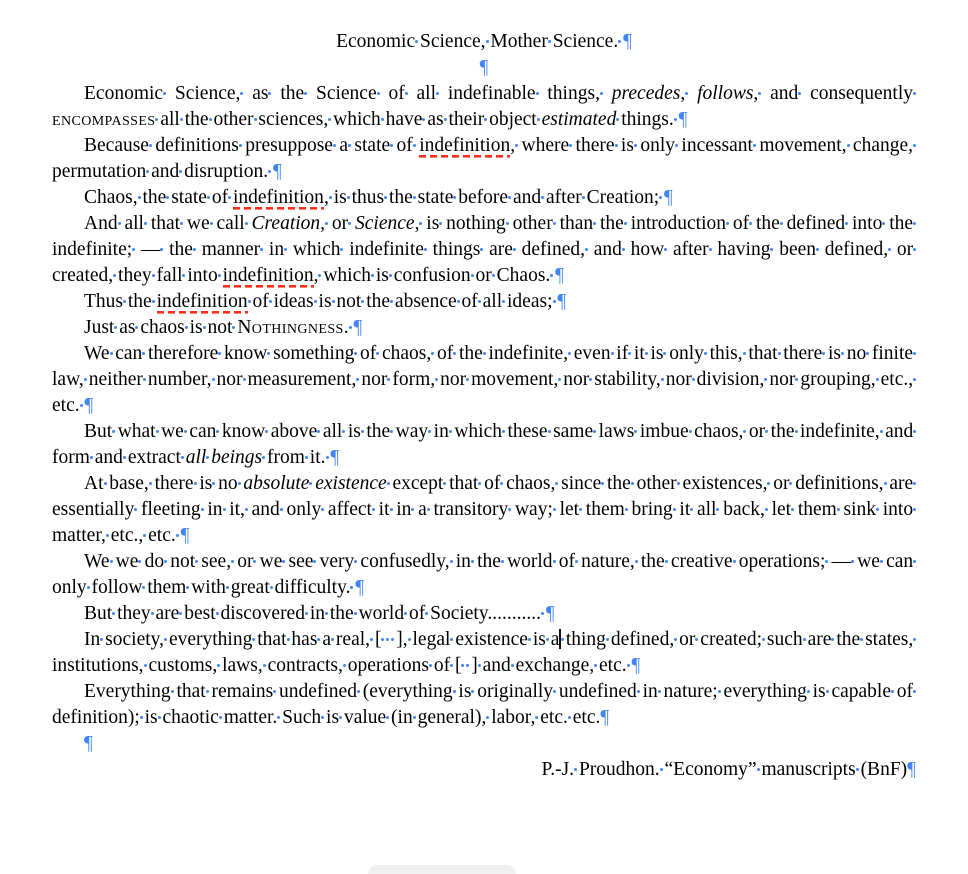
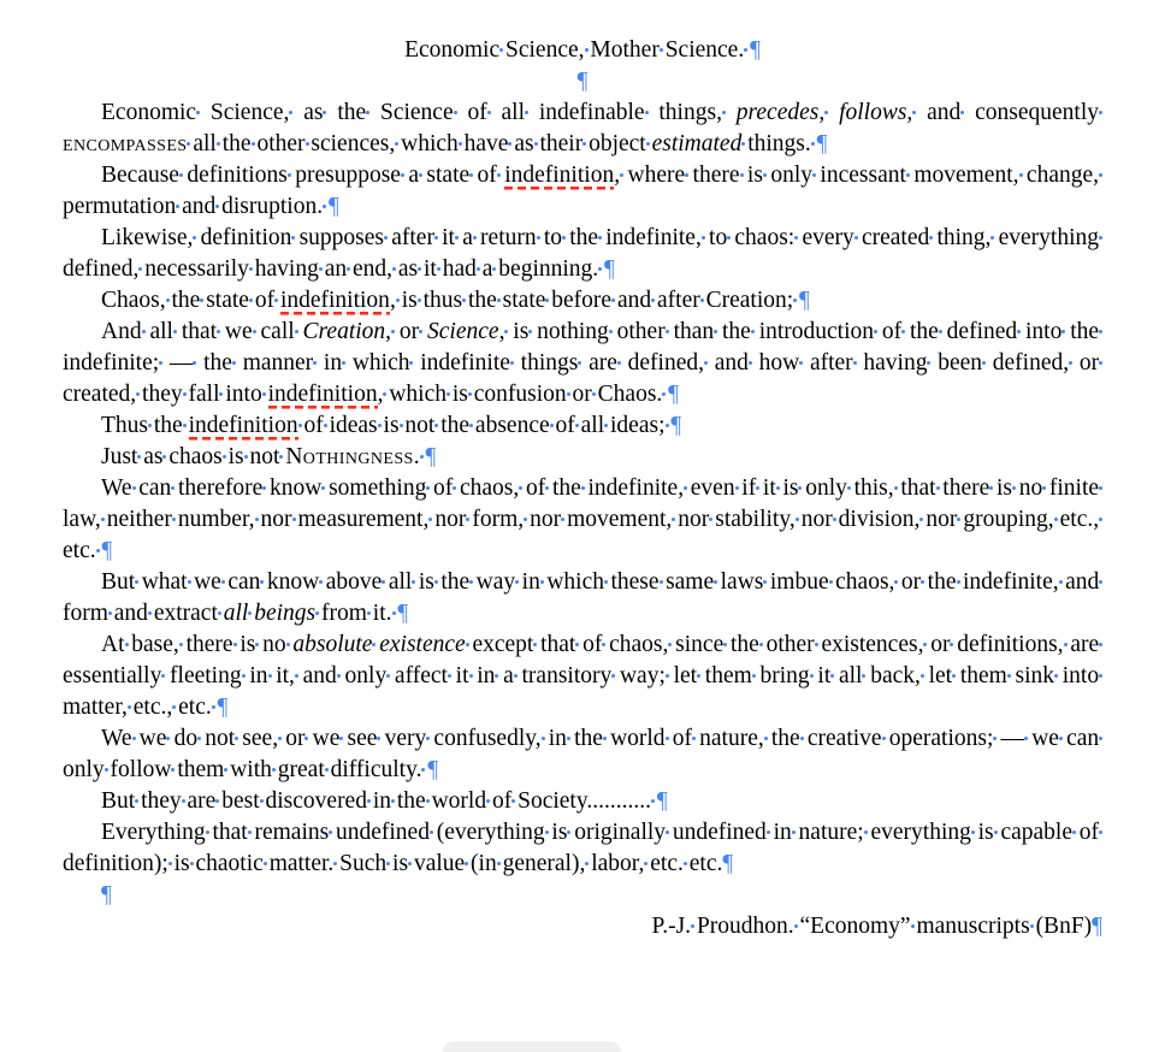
  Economic Science, Mother Science. ¶
  ¶
  Economic Science, as the Science of all indefinable things, precedes, follows, and consequently encompasses all the other sciences, which have as their object estimated things. ¶
  Because definitions presuppose a state of indefinition, where there is only incessant movement, change, permutation and disruption. ¶
+ Likewise, definition supposes after it a return to the indefinite, to chaos: every created thing, everything defined, necessarily having an end, as it had a beginning. ¶
  Chaos, the state of indefinition, is thus the state before and after Creation; ¶
  And all that we call Creation, or Science, is nothing other than the introduction of the defined into the indefinite; — the manner in which indefinite things are defined, and how after having been defined, or created, they fall into indefinition, which is confusion or Chaos. ¶
  Thus the indefinition of ideas is not the absence of all ideas; ¶
  Just as chaos is not Nothingness. ¶
  We can therefore know something of chaos, of the indefinite, even if it is only this, that there is no finite law, neither number, nor measurement, nor form, nor movement, nor stability, nor division, nor grouping, etc., etc. ¶
  But what we can know above all is the way in which these same laws imbue chaos, or the indefinite, and form and extract all beings from it. ¶
  At base, there is no absolute existence except that of chaos, since the other existences, or definitions, are essentially fleeting in it, and only affect it in a transitory way; let them bring it all back, let them sink into matter, etc., etc. ¶
  We we do not see, or we see very confusedly, in the world of nature, the creative operations; — we can only follow them with great difficulty. ¶
  But they are best discovered in the world of Society........... ¶
- In society, everything that has a real, [ ], legal existence is a thing defined, or created; such are the states, institutions, customs, laws, contracts, operations of [ ] and exchange, etc. ¶
  Everything that remains undefined (everything is originally undefined in nature; everything is capable of definition); is chaotic matter. Such is value (in general), labor, etc. etc.¶
  ¶
  P.-J. Proudhon. “Economy” manuscripts (BnF)¶
